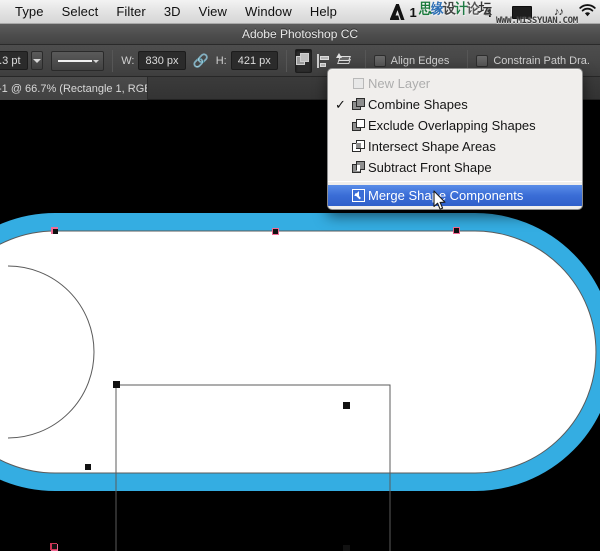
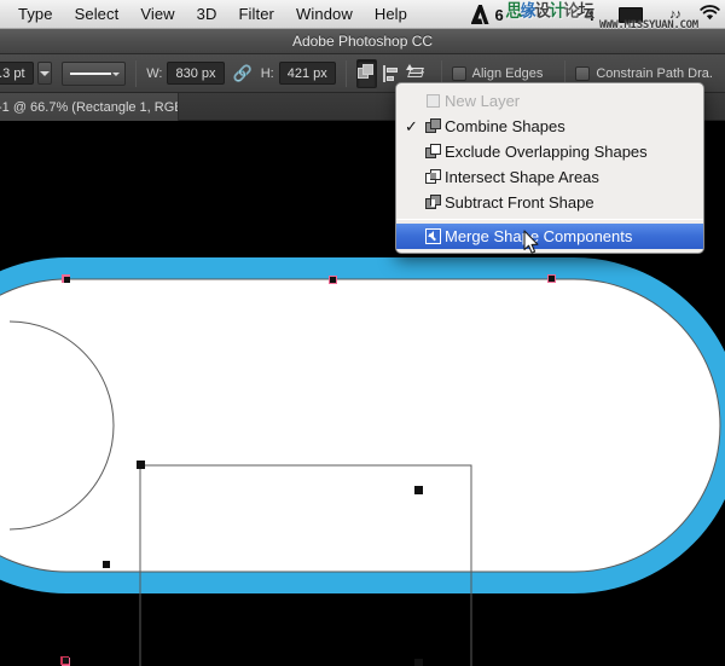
  Type
  Select
- Filter
+ View
  3D
- View
+ Filter
  Window
  Help
- 1
+ 6
  4
  ♪♪
  思缘设计论坛
  WWW.MISSYUAN.COM
  Adobe Photoshop CC
  .3 pt
  W:
  830 px
  🔗
  H:
  421 px
  Align Edges
  Constrain Path Dra.
  1 @ 66.7% (Rectangle 1, RGB
  New Layer
  ✓
  Combine Shapes
  Exclude Overlapping Shapes
  Intersect Shape Areas
  Subtract Front Shape
  Merge Shae Components
